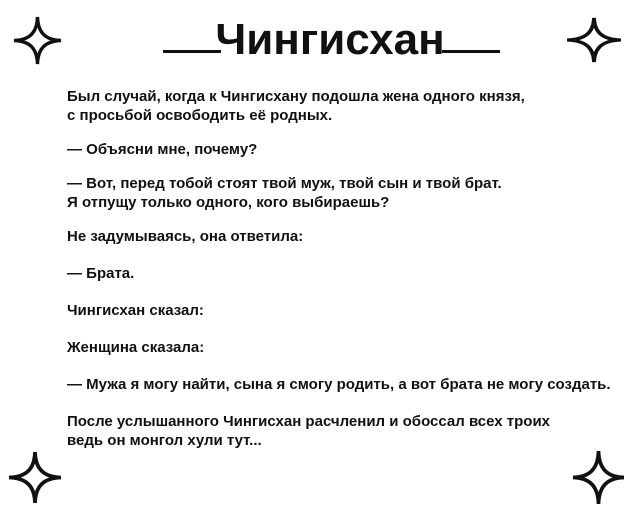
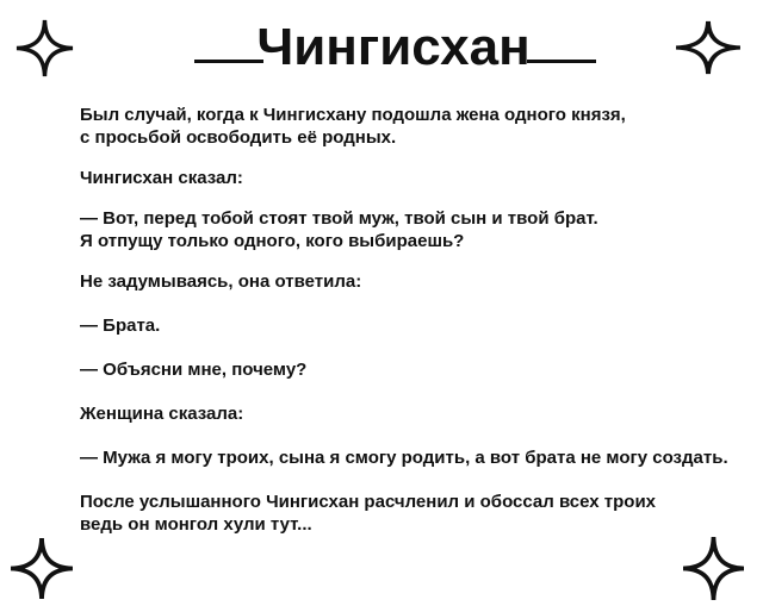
  Чингисхан
  Был случай, когда к Чингисхану подошла жена одного князя,
  с просьбой освободить её родных.
- — Объясни мне, почему?
+ Чингисхан сказал:
  — Вот, перед тобой стоят твой муж, твой сын и твой брат.
  Я отпущу только одного, кого выбираешь?
  Не задумываясь, она ответила:
  — Брата.
- Чингисхан сказал:
+ — Объясни мне, почему?
  Женщина сказала:
- — Мужа я могу найти, сына я смогу родить, а вот брата не могу создать.
+ — Мужа я могу троих, сына я смогу родить, а вот брата не могу создать.
  После услышанного Чингисхан расчленил и обоссал всех троих
  ведь он монгол хули тут...
